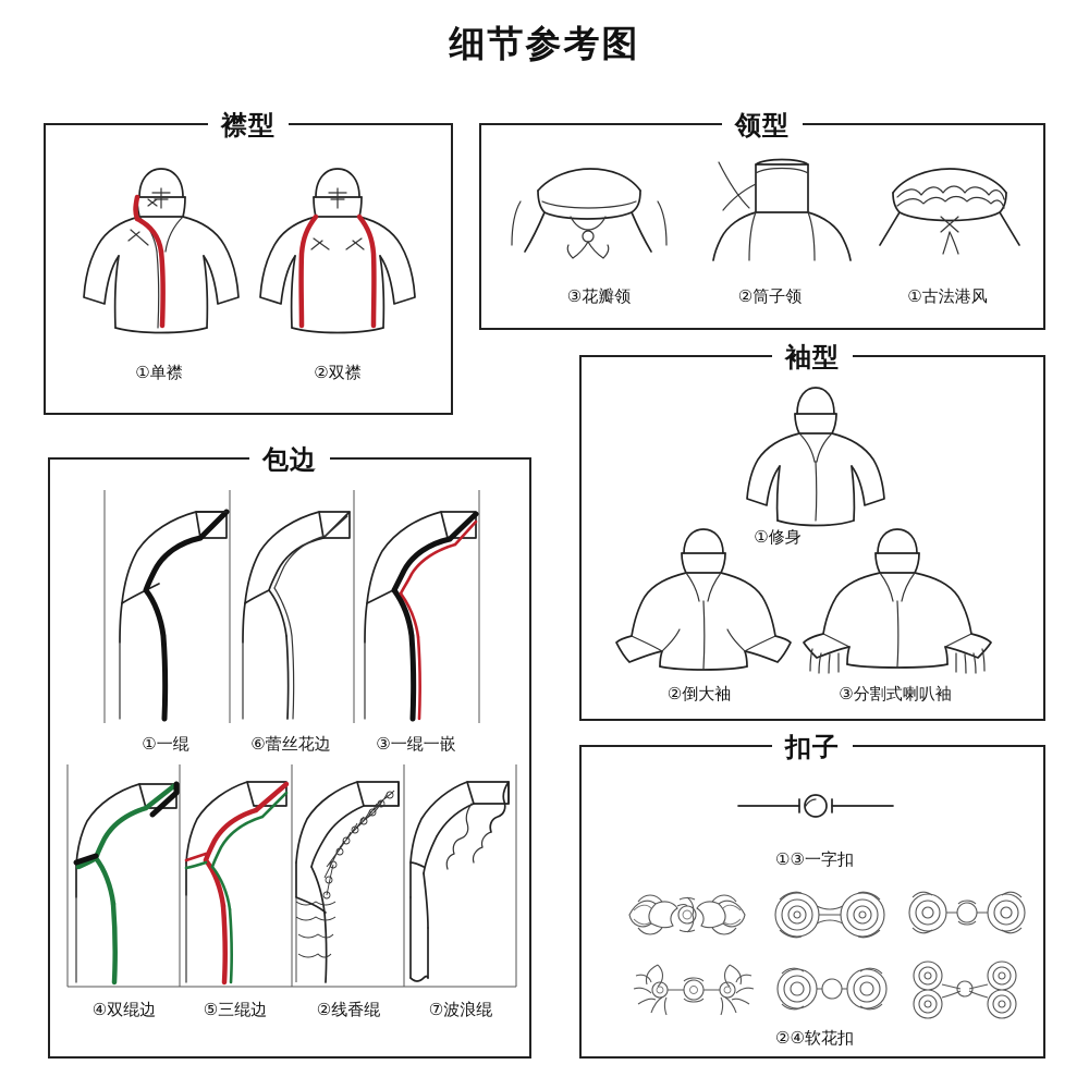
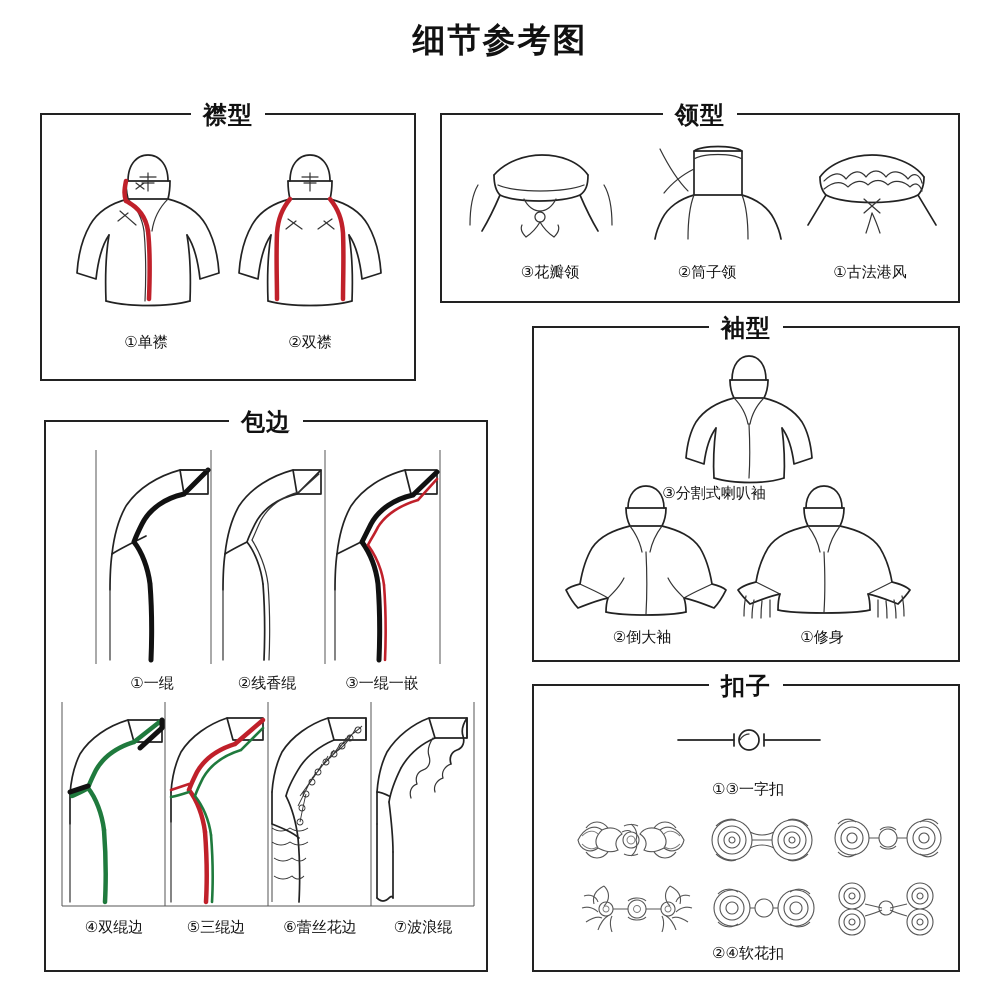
  细节参考图
  襟型
  ①单襟
  ②双襟
  领型
  ③花瓣领
  ②筒子领
  ①古法港风
  袖型
- ①修身
+ ③分割式喇叭袖
  ②倒大袖
- ③分割式喇叭袖
+ ①修身
  包边
  ①一绲
- ⑥蕾丝花边
+ ②线香绲
  ③一绲一嵌
  ④双绲边
  ⑤三绲边
- ②线香绲
+ ⑥蕾丝花边
  ⑦波浪绲
  扣子
  ①③一字扣
  ②④软花扣
